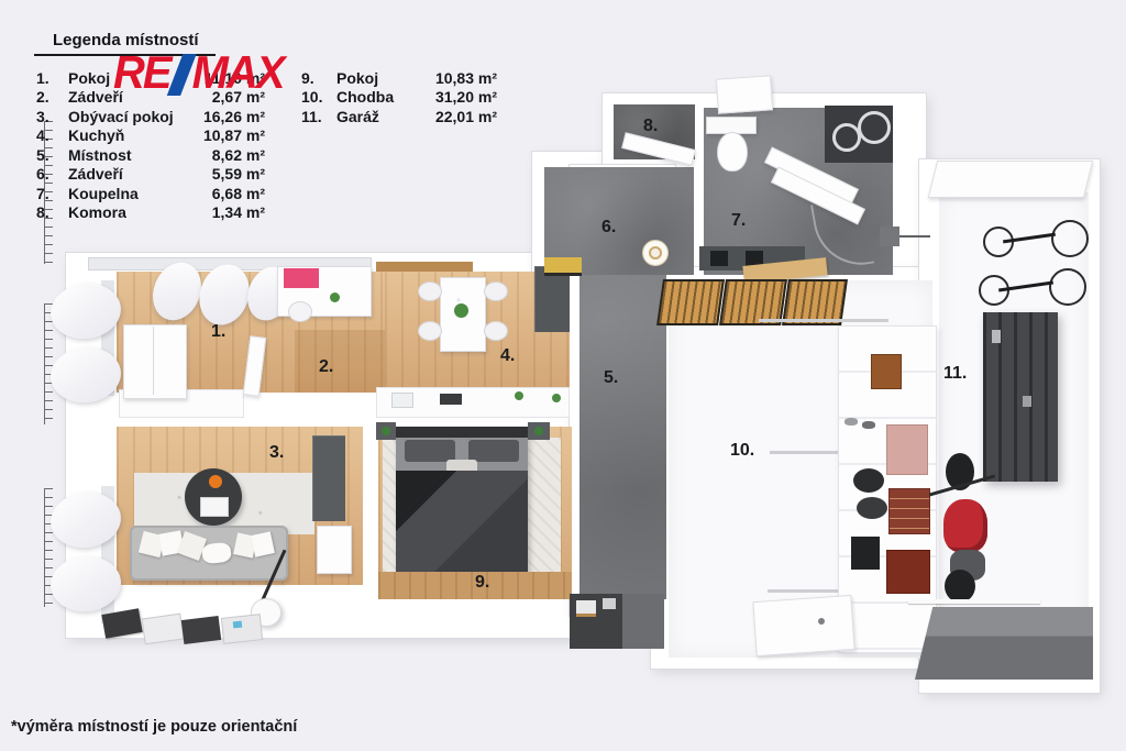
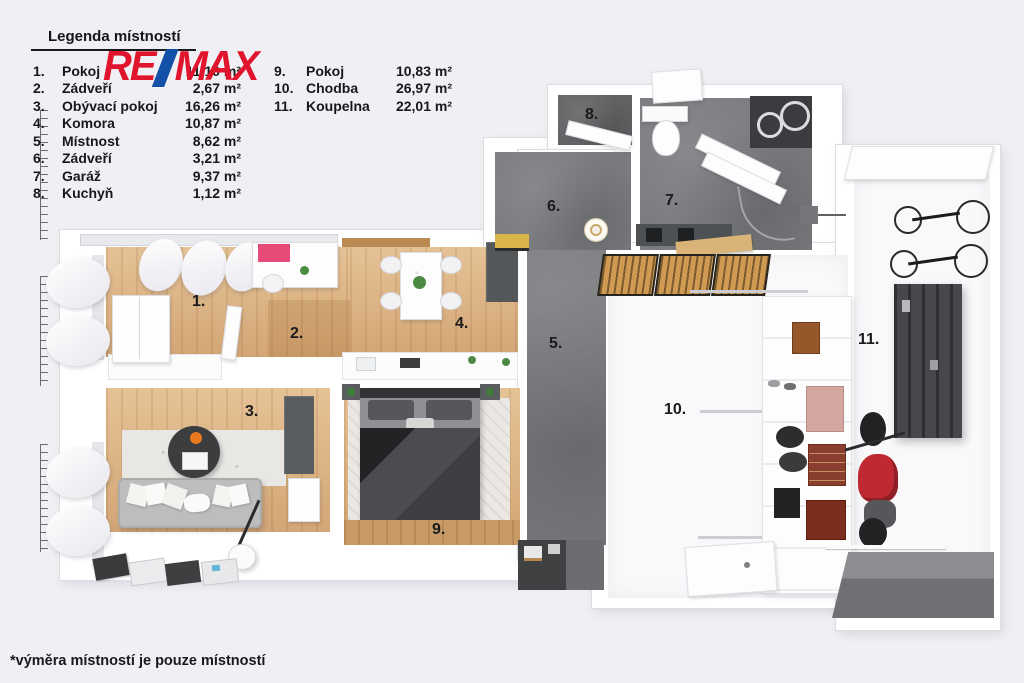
  Legenda místností
  1.
  Pokoj
  11,10 m²
  2.
  Zádveří
  2,67 m²
  3.
  Obývací pokoj
  16,26 m²
  4.
- Kuchyň
+ Komora
  10,87 m²
  5.
  Místnost
  8,62 m²
  6.
  Zádveří
- 5,59 m²
+ 3,21 m²
  7.
- Koupelna
+ Garáž
- 6,68 m²
+ 9,37 m²
  8.
- Komora
+ Kuchyň
- 1,34 m²
+ 1,12 m²
  9.
  Pokoj
  10,83 m²
  10.
  Chodba
- 31,20 m²
+ 26,97 m²
  11.
- Garáž
+ Koupelna
  22,01 m²
  RE MAX
  1.
  2.
  3.
  4.
  5.
  6.
  7.
  8.
  9.
  10.
  11.
- *výměra místností je pouze orientační
+ *výměra místností je pouze místností
